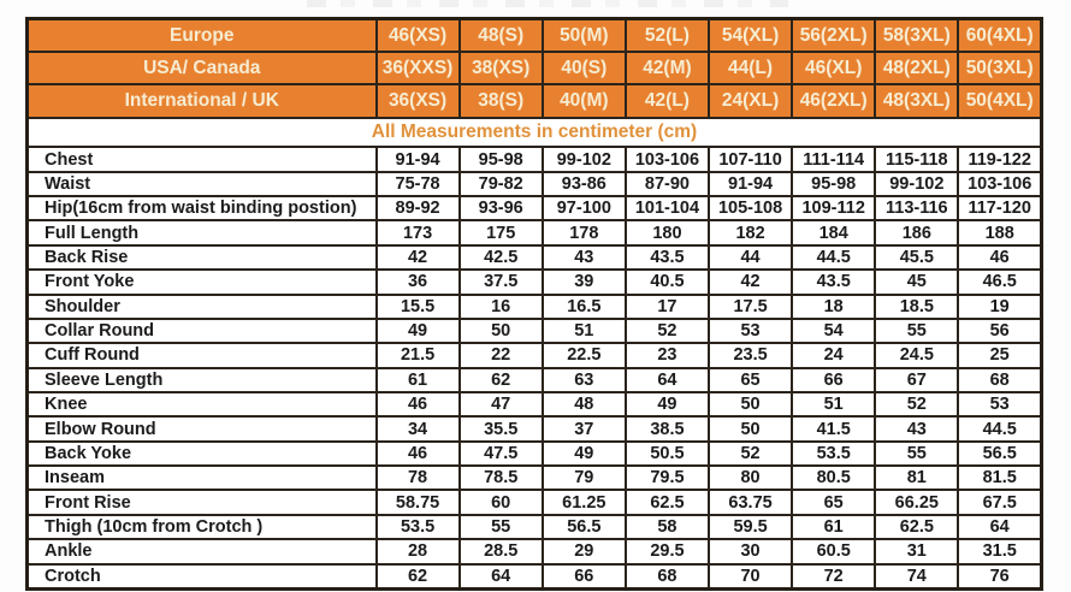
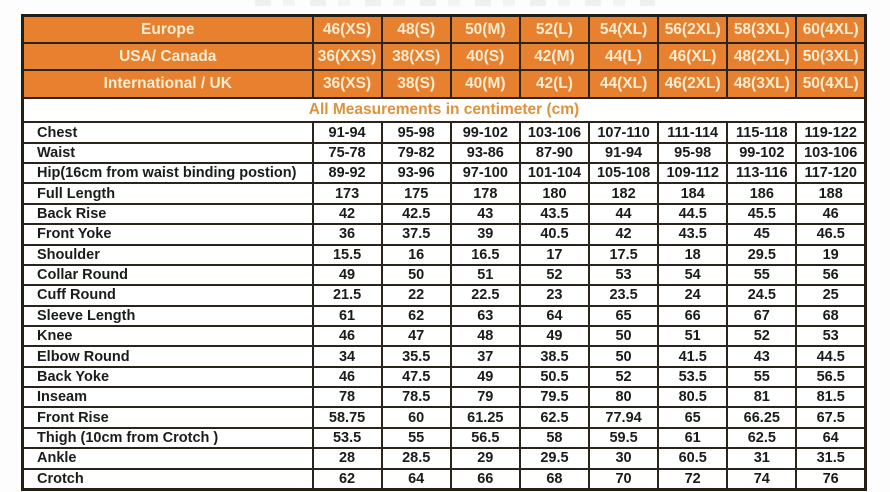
  Europe	46(XS)	48(S)	50(M)	52(L)	54(XL)	56(2XL)	58(3XL)	60(4XL)
  USA/ Canada	36(XXS)	38(XS)	40(S)	42(M)	44(L)	46(XL)	48(2XL)	50(3XL)
- International / UK	36(XS)	38(S)	40(M)	42(L)	24(XL)	46(2XL)	48(3XL)	50(4XL)
+ International / UK	36(XS)	38(S)	40(M)	42(L)	44(XL)	46(2XL)	48(3XL)	50(4XL)
  All Measurements in centimeter (cm)
  Chest	91-94	95-98	99-102	103-106	107-110	111-114	115-118	119-122
  Waist	75-78	79-82	93-86	87-90	91-94	95-98	99-102	103-106
  Hip(16cm from waist binding postion)	89-92	93-96	97-100	101-104	105-108	109-112	113-116	117-120
  Full Length	173	175	178	180	182	184	186	188
  Back Rise	42	42.5	43	43.5	44	44.5	45.5	46
  Front Yoke	36	37.5	39	40.5	42	43.5	45	46.5
- Shoulder	15.5	16	16.5	17	17.5	18	18.5	19
+ Shoulder	15.5	16	16.5	17	17.5	18	29.5	19
  Collar Round	49	50	51	52	53	54	55	56
  Cuff Round	21.5	22	22.5	23	23.5	24	24.5	25
  Sleeve Length	61	62	63	64	65	66	67	68
  Knee	46	47	48	49	50	51	52	53
  Elbow Round	34	35.5	37	38.5	50	41.5	43	44.5
  Back Yoke	46	47.5	49	50.5	52	53.5	55	56.5
  Inseam	78	78.5	79	79.5	80	80.5	81	81.5
- Front Rise	58.75	60	61.25	62.5	63.75	65	66.25	67.5
+ Front Rise	58.75	60	61.25	62.5	77.94	65	66.25	67.5
  Thigh (10cm from Crotch )	53.5	55	56.5	58	59.5	61	62.5	64
  Ankle	28	28.5	29	29.5	30	60.5	31	31.5
  Crotch	62	64	66	68	70	72	74	76
